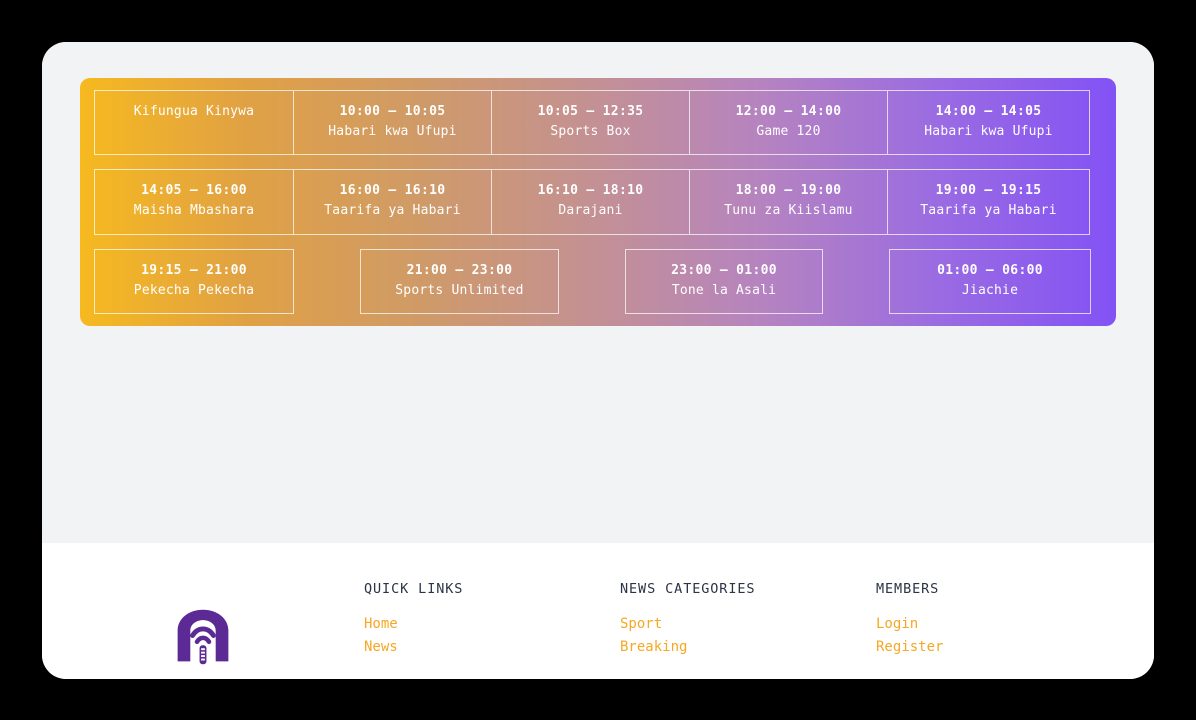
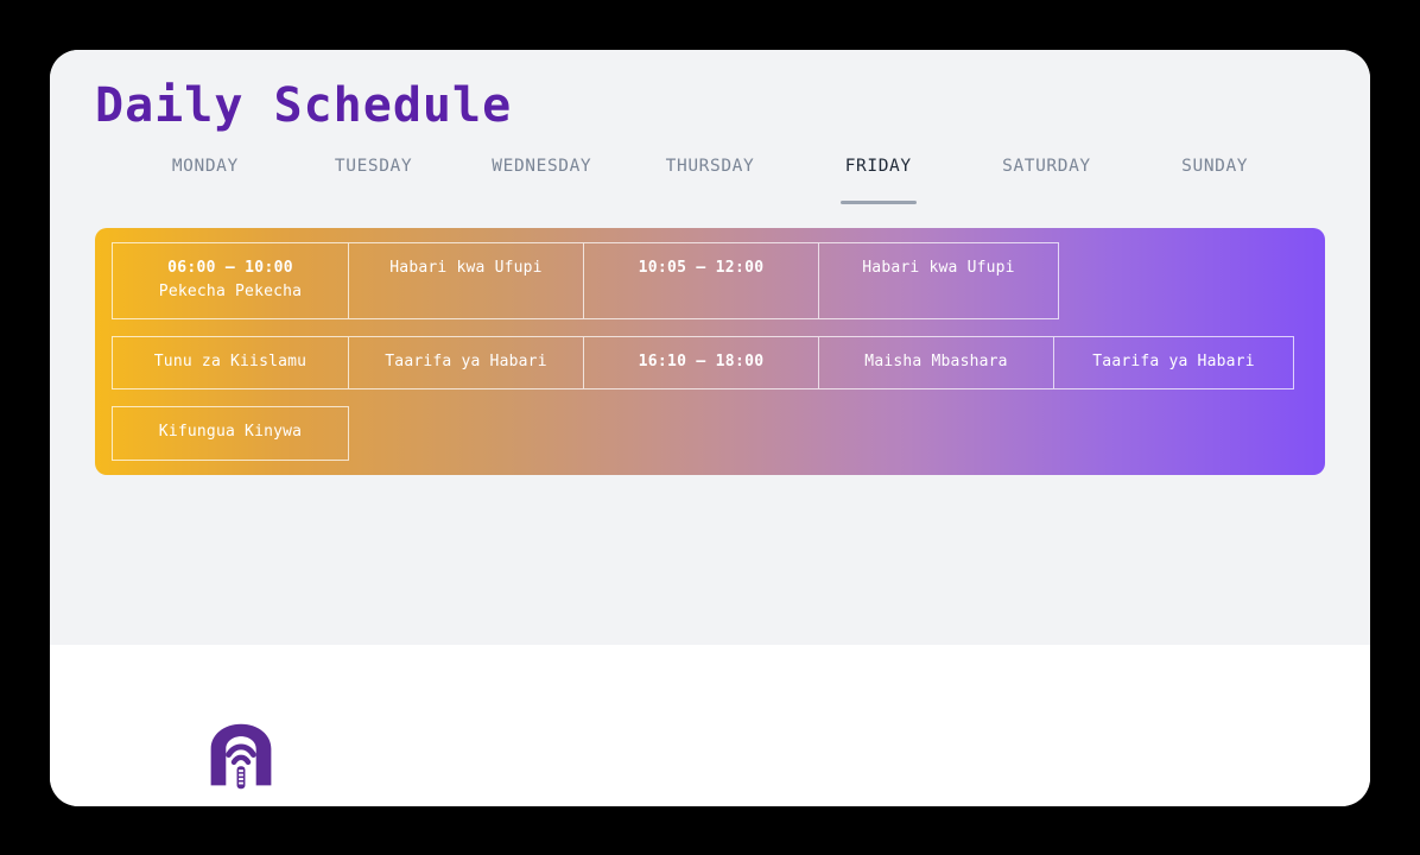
+ Daily Schedule
+ MONDAY
+ TUESDAY
+ WEDNESDAY
+ THURSDAY
+ FRIDAY
+ SATURDAY
+ SUNDAY
+ 06:00 — 10:00
- Kifungua Kinywa
+ Pekecha Pekecha
- 10:00 — 10:05
  Habari kwa Ufupi
- 10:05 — 12:35
+ 10:05 — 12:00
- Sports Box
- 12:00 — 14:00
- Game 120
- 14:00 — 14:05
  Habari kwa Ufupi
- 14:05 — 16:00
- Maisha Mbashara
+ Tunu za Kiislamu
- 16:00 — 16:10
  Taarifa ya Habari
- 16:10 — 18:10
+ 16:10 — 18:00
- Darajani
- 18:00 — 19:00
- Tunu za Kiislamu
+ Maisha Mbashara
- 19:00 — 19:15
  Taarifa ya Habari
- 19:15 — 21:00
- Pekecha Pekecha
+ Kifungua Kinywa
- 21:00 — 23:00
- Sports Unlimited
- 23:00 — 01:00
- Tone la Asali
- 01:00 — 06:00
- Jiachie
- QUICK LINKS
- Home
- News
- NEWS CATEGORIES
- Sport
- Breaking
- MEMBERS
- Login
- Register
